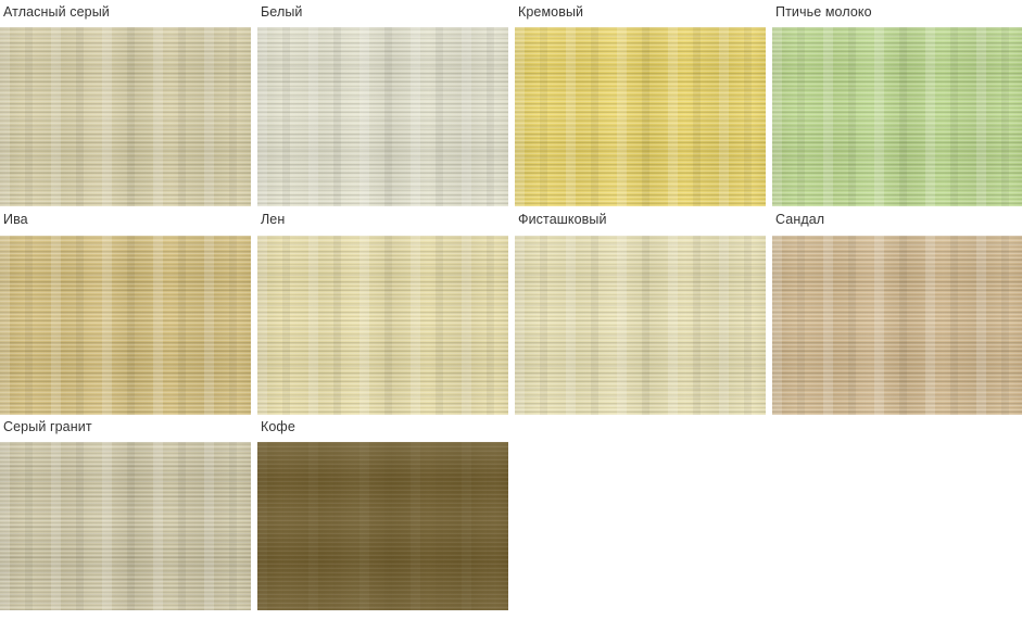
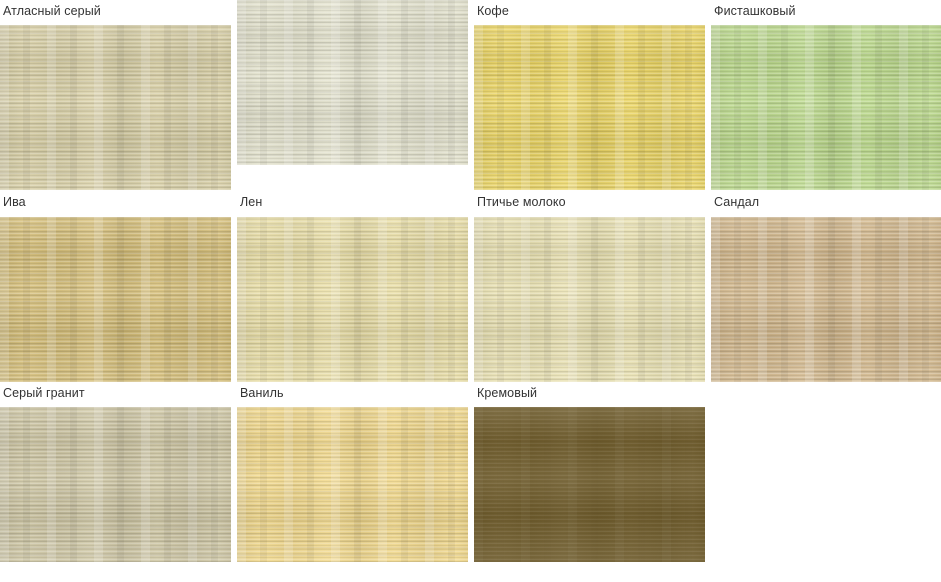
  Атласный серый
- Белый
- Кремовый
+ Кофе
- Птичье молоко
+ Фисташковый
  Ива
  Лен
- Фисташковый
+ Птичье молоко
  Сандал
  Серый гранит
+ Ваниль
- Кофе
+ Кремовый
